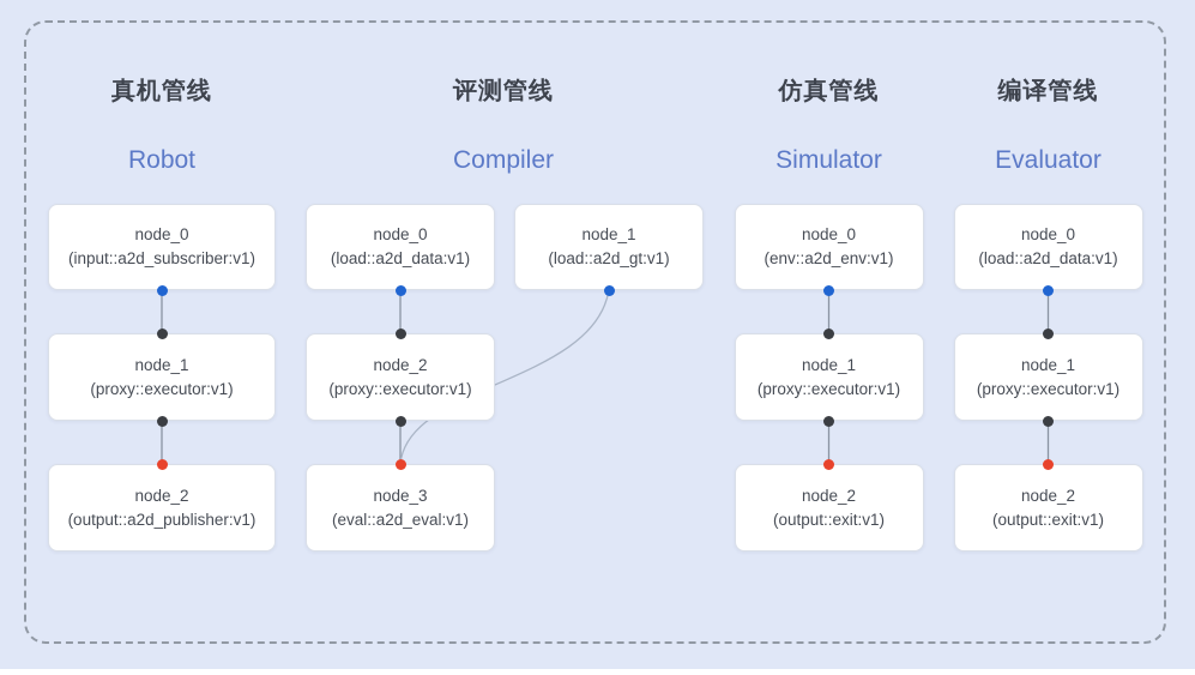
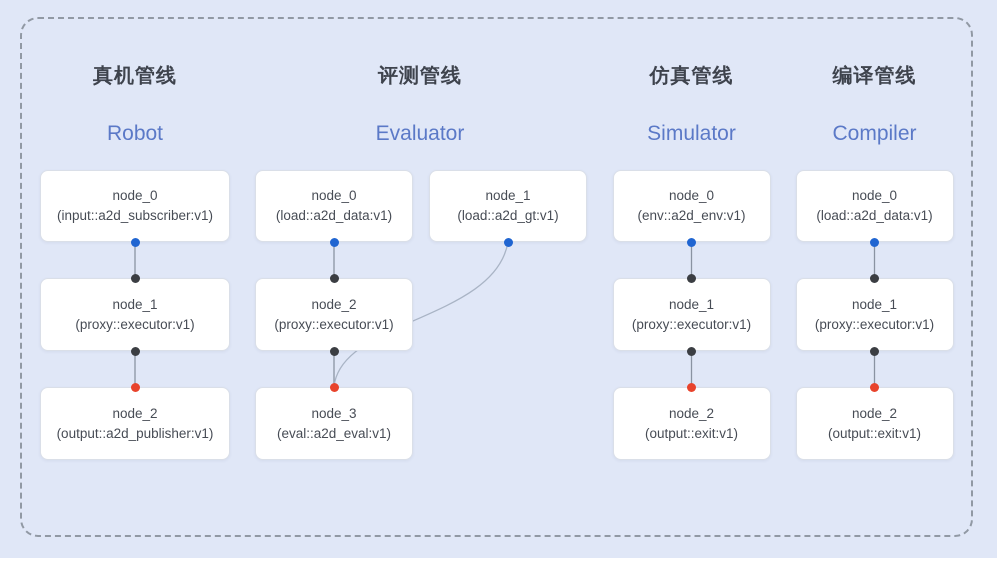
  真机管线
  Robot
  node_0
  (input::a2d_subscriber:v1)
  node_1
  (proxy::executor:v1)
  node_2
  (output::a2d_publisher:v1)
  评测管线
- Compiler
+ Evaluator
  node_0
  (load::a2d_data:v1)
  node_1
  (load::a2d_gt:v1)
  node_2
  (proxy::executor:v1)
  node_3
  (eval::a2d_eval:v1)
  仿真管线
  Simulator
  node_0
  (env::a2d_env:v1)
  node_1
  (proxy::executor:v1)
  node_2
  (output::exit:v1)
  编译管线
- Evaluator
+ Compiler
  node_0
  (load::a2d_data:v1)
  node_1
  (proxy::executor:v1)
  node_2
  (output::exit:v1)
